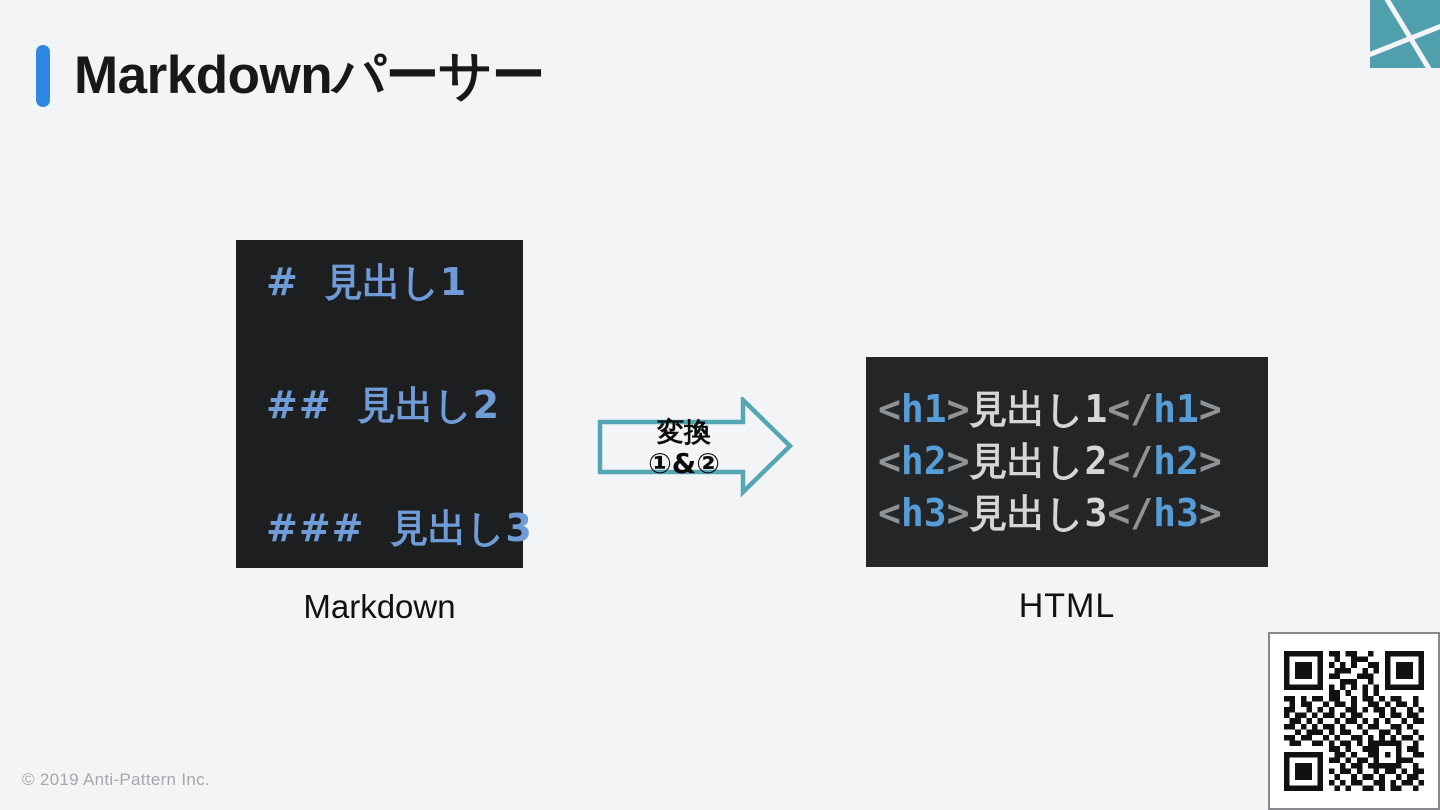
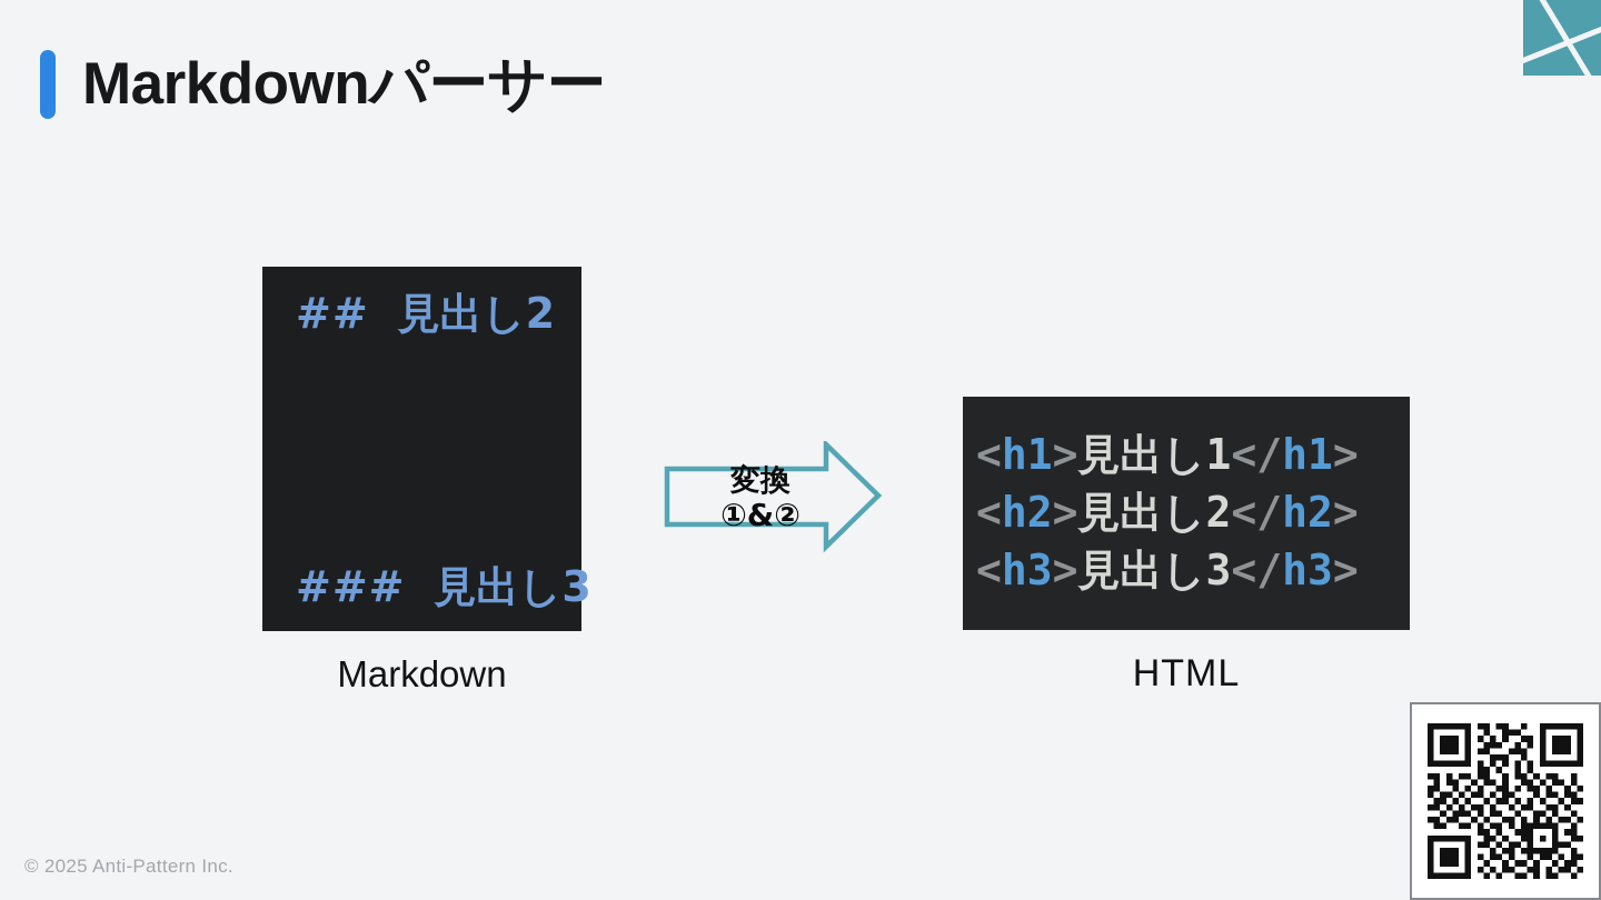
  Markdownパーサー
- # 見出し1
  ## 見出し2
  ### 見出し3
  Markdown
  変換
  ①&②
  <h1>見出し1</h1>
  <h2>見出し2</h2>
  <h3>見出し3</h3>
  HTML
- © 2019 Anti-Pattern Inc.
+ © 2025 Anti-Pattern Inc.
